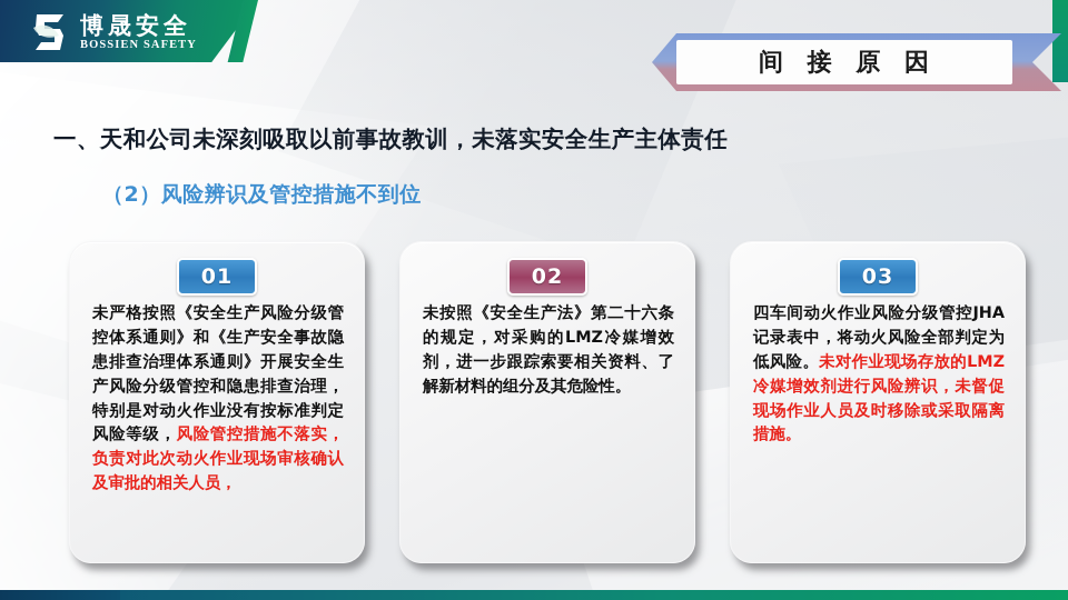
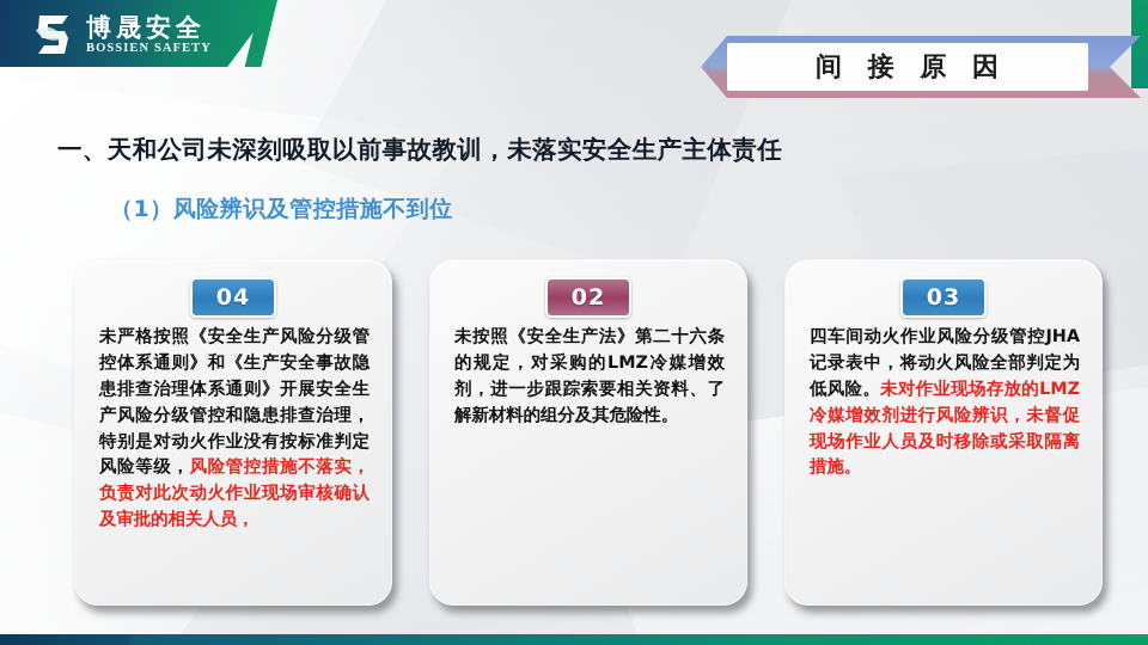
  博晟安全
  BOSSIEN SAFETY
  间 接 原 因
  一、天和公司未深刻吸取以前事故教训，未落实安全生产主体责任
- （2）风险辨识及管控措施不到位
+ （1）风险辨识及管控措施不到位
- 01
+ 04
  未严格按照《安全生产风险分级管控体系通则》和《生产安全事故隐患排查治理体系通则》开展安全生产风险分级管控和隐患排查治理，特别是对动火作业没有按标准判定风险等级，风险管控措施不落实，负责对此次动火作业现场审核确认及审批的相关人员，
  02
  未按照《安全生产法》第二十六条的规定，对采购的LMZ冷媒增效剂，进一步跟踪索要相关资料、了解新材料的组分及其危险性。
  03
  四车间动火作业风险分级管控JHA记录表中，将动火风险全部判定为低风险。未对作业现场存放的LMZ冷媒增效剂进行风险辨识，未督促现场作业人员及时移除或采取隔离措施。
